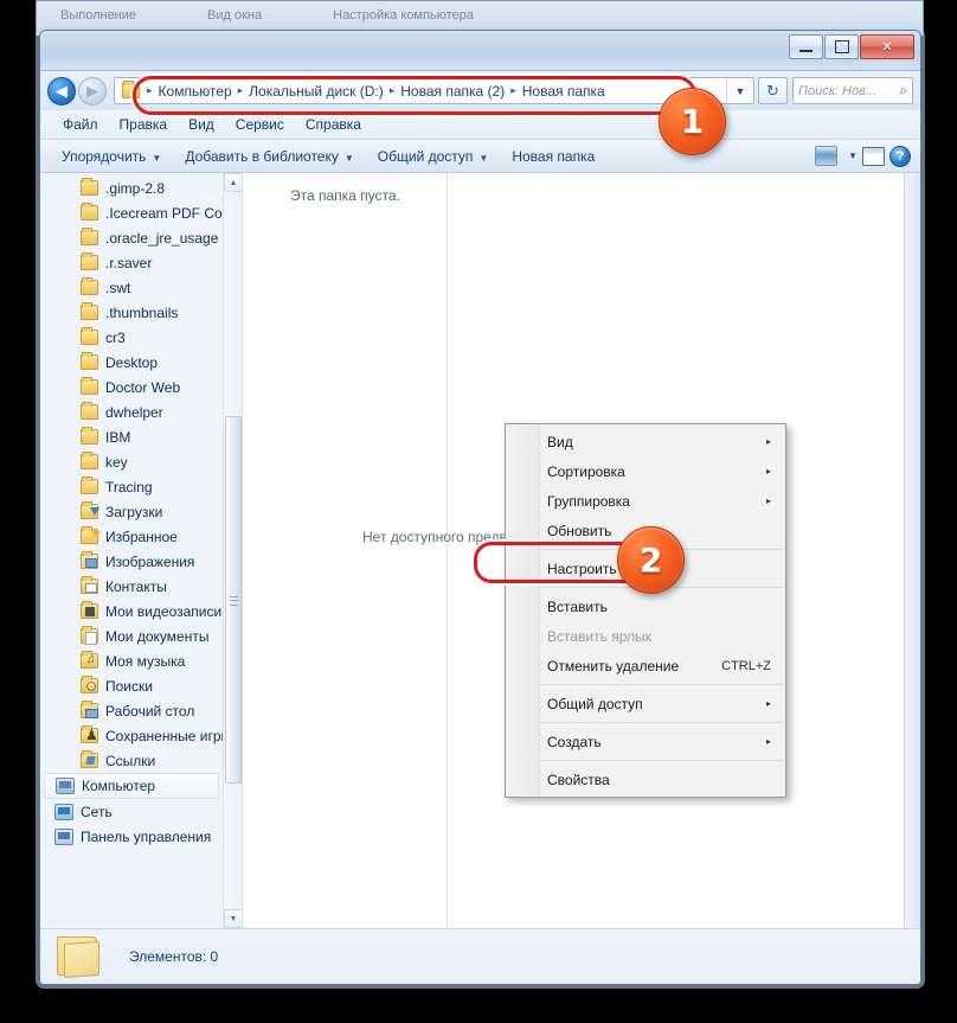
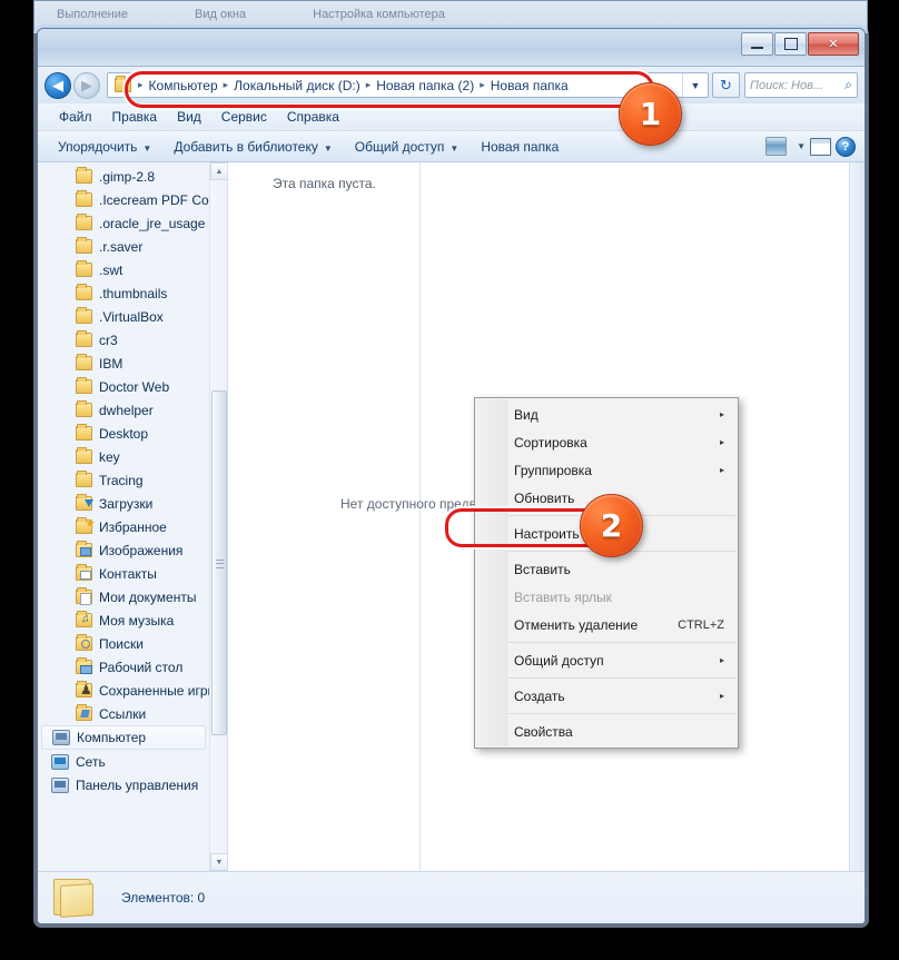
  Выполнение
  Вид окна
  Настройка компьютера
  ✕
  ◀
  ▶
  ▸
  Компьютер
  ▸
  Локальный диск (D:)
  ▸
  Новая папка (2)
  ▸
  Новая папка
  ▼
  ↻
  Поиск: Нов...
  ⌕
  Файл
  Правка
  Вид
  Сервис
  Справка
  Упорядочить ▼
  Добавить в библиотеку ▼
  Общий доступ ▼
  Новая папка
  ▼
  ?
  .gimp-2.8
  .Icecream PDF Co
  .oracle_jre_usage
  .r.saver
  .swt
  .thumbnails
+ .VirtualBox
  cr3
- Desktop
+ IBM
  Doctor Web
  dwhelper
- IBM
+ Desktop
  key
  Tracing
  Загрузки
  Избранное
  Изображения
  Контакты
- Мои видеозаписи
  Мои документы
  Моя музыка
  Поиски
  Рабочий стол
  Сохраненные игр
  Ссылки
  Компьютер
  Сеть
  Панель управления
  Эта папка пуста.
  Элементов: 0
  Вид
  ▸
  Сортировка
  ▸
  Группировка
  ▸
  Обновить
  Вставить
  Вставить ярлык
  Отменить удаление
  CTRL+Z
  Общий доступ
  ▸
  Создать
  ▸
  Свойства
  1
  2
